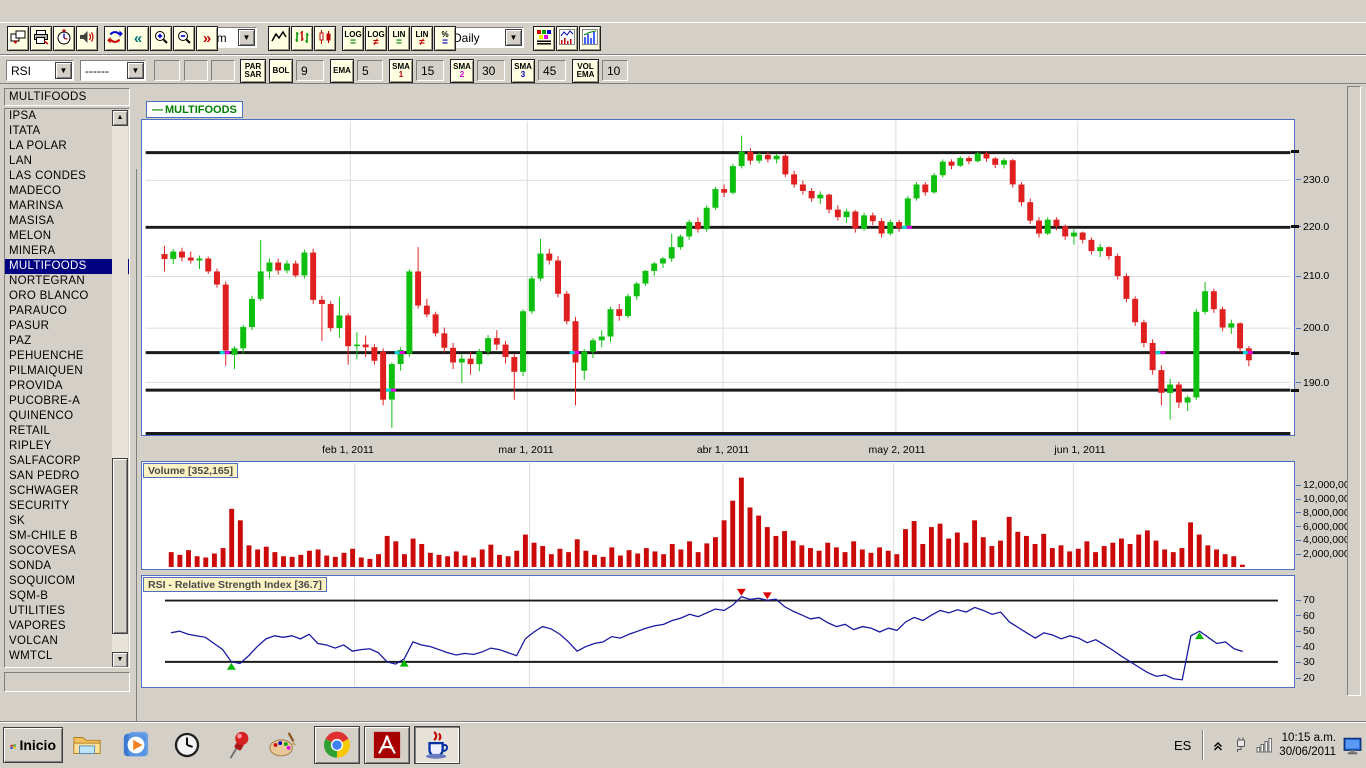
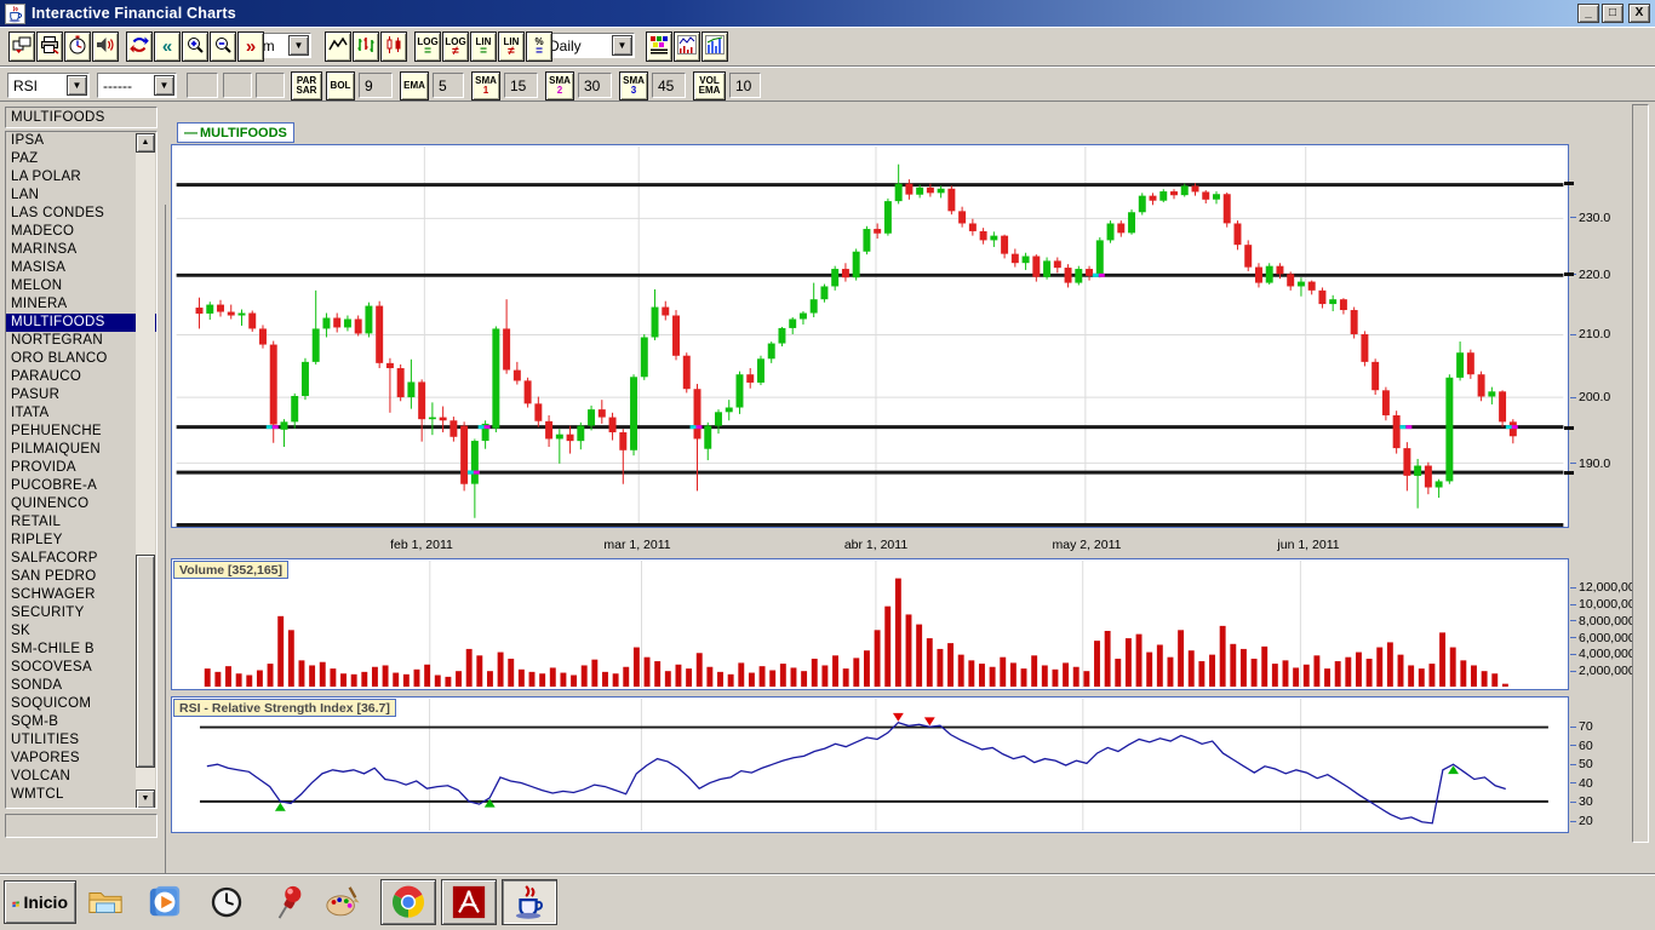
+ Interactive Financial Charts
+ _
+ □
+ X
  ▼
  Daily
  ▼
  «
  »
  LOG
  =
  LOG
  ≠
  LIN
  =
  LIN
  ≠
  %
  =
  RSI
  ▼
  ------
  ▼
  PAR
  SAR
  BOL
  9
  EMA
  5
  SMA
  1
  15
  SMA
  2
  30
  SMA
  3
  45
  VOL
  EMA
  10
  MULTIFOODS
  IPSA
- ITATA
+ PAZ
  LA POLAR
  LAN
  LAS CONDES
  MADECO
  MARINSA
  MASISA
  MELON
  MINERA
  MULTIFOODS
  NORTEGRAN
  ORO BLANCO
  PARAUCO
  PASUR
- PAZ
+ ITATA
  PEHUENCHE
  PILMAIQUEN
  PROVIDA
  PUCOBRE-A
  QUINENCO
  RETAIL
  RIPLEY
  SALFACORP
  SAN PEDRO
  SCHWAGER
  SECURITY
  SK
  SM-CHILE B
  SOCOVESA
  SONDA
  SOQUICOM
  SQM-B
  UTILITIES
  VAPORES
  VOLCAN
  WMTCL
  —
  MULTIFOODS
  Volume [352,165]
  RSI - Relative Strength Index [36.7]
  230.0
  220.0
  210.0
  200.0
  190.0
  12,000,0
  10,000,0
  8,000,00
  6,000,00
  4,000,00
  2,000,00
  70
  60
  50
  40
  30
  20
  feb 1, 2011
  mar 1, 2011
  abr 1, 2011
  may 2, 2011
  jun 1, 2011
  Inicio
- ES
- 10:15 a.m.
- 30/06/2011
